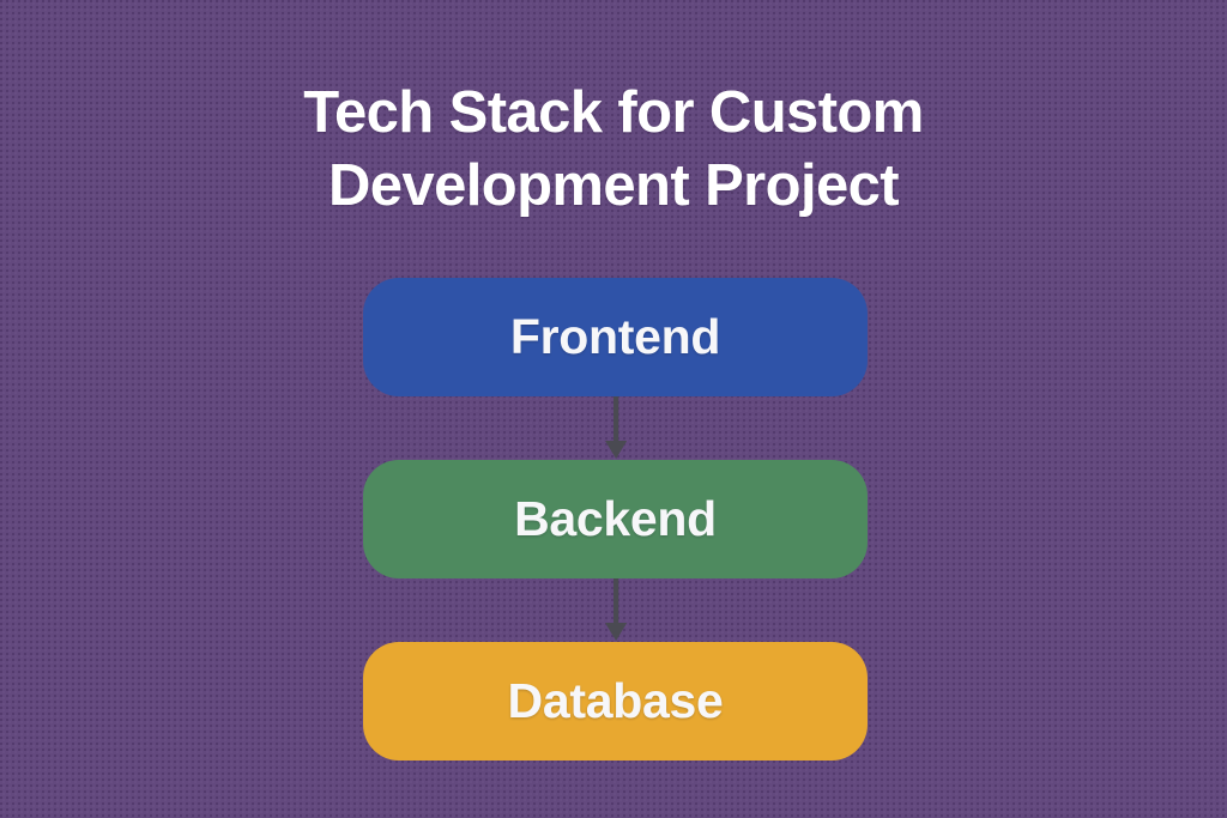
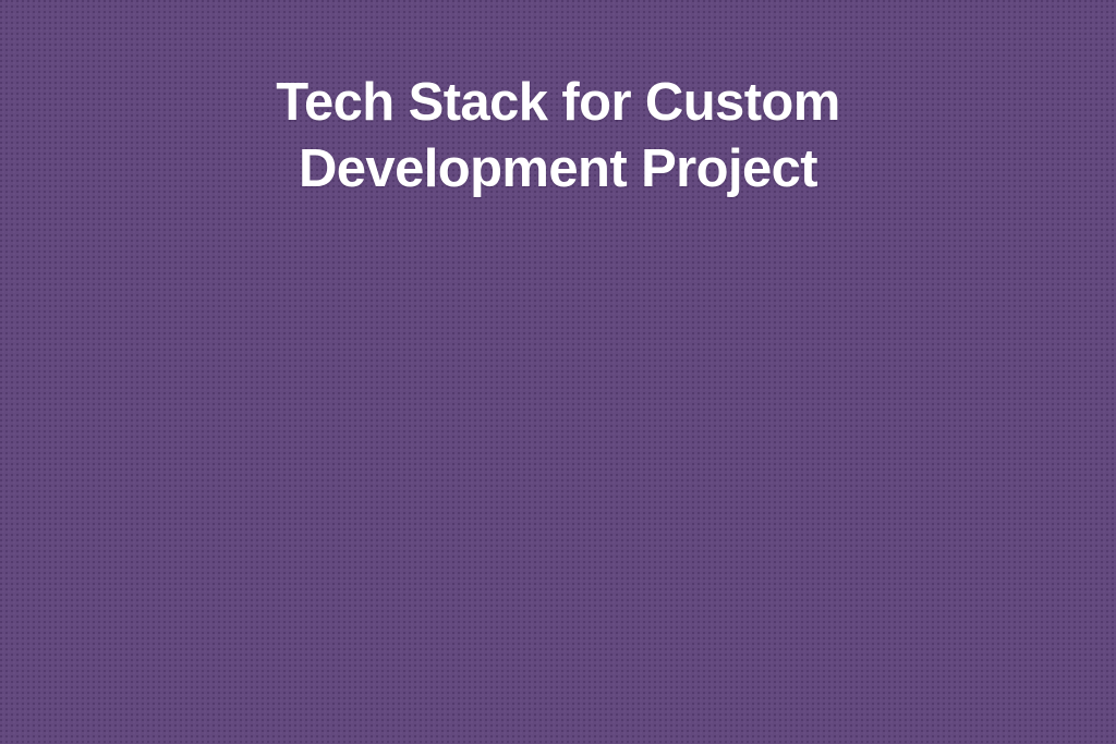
  Tech Stack for Custom
  Development Project
- Frontend
- Backend
- Database
